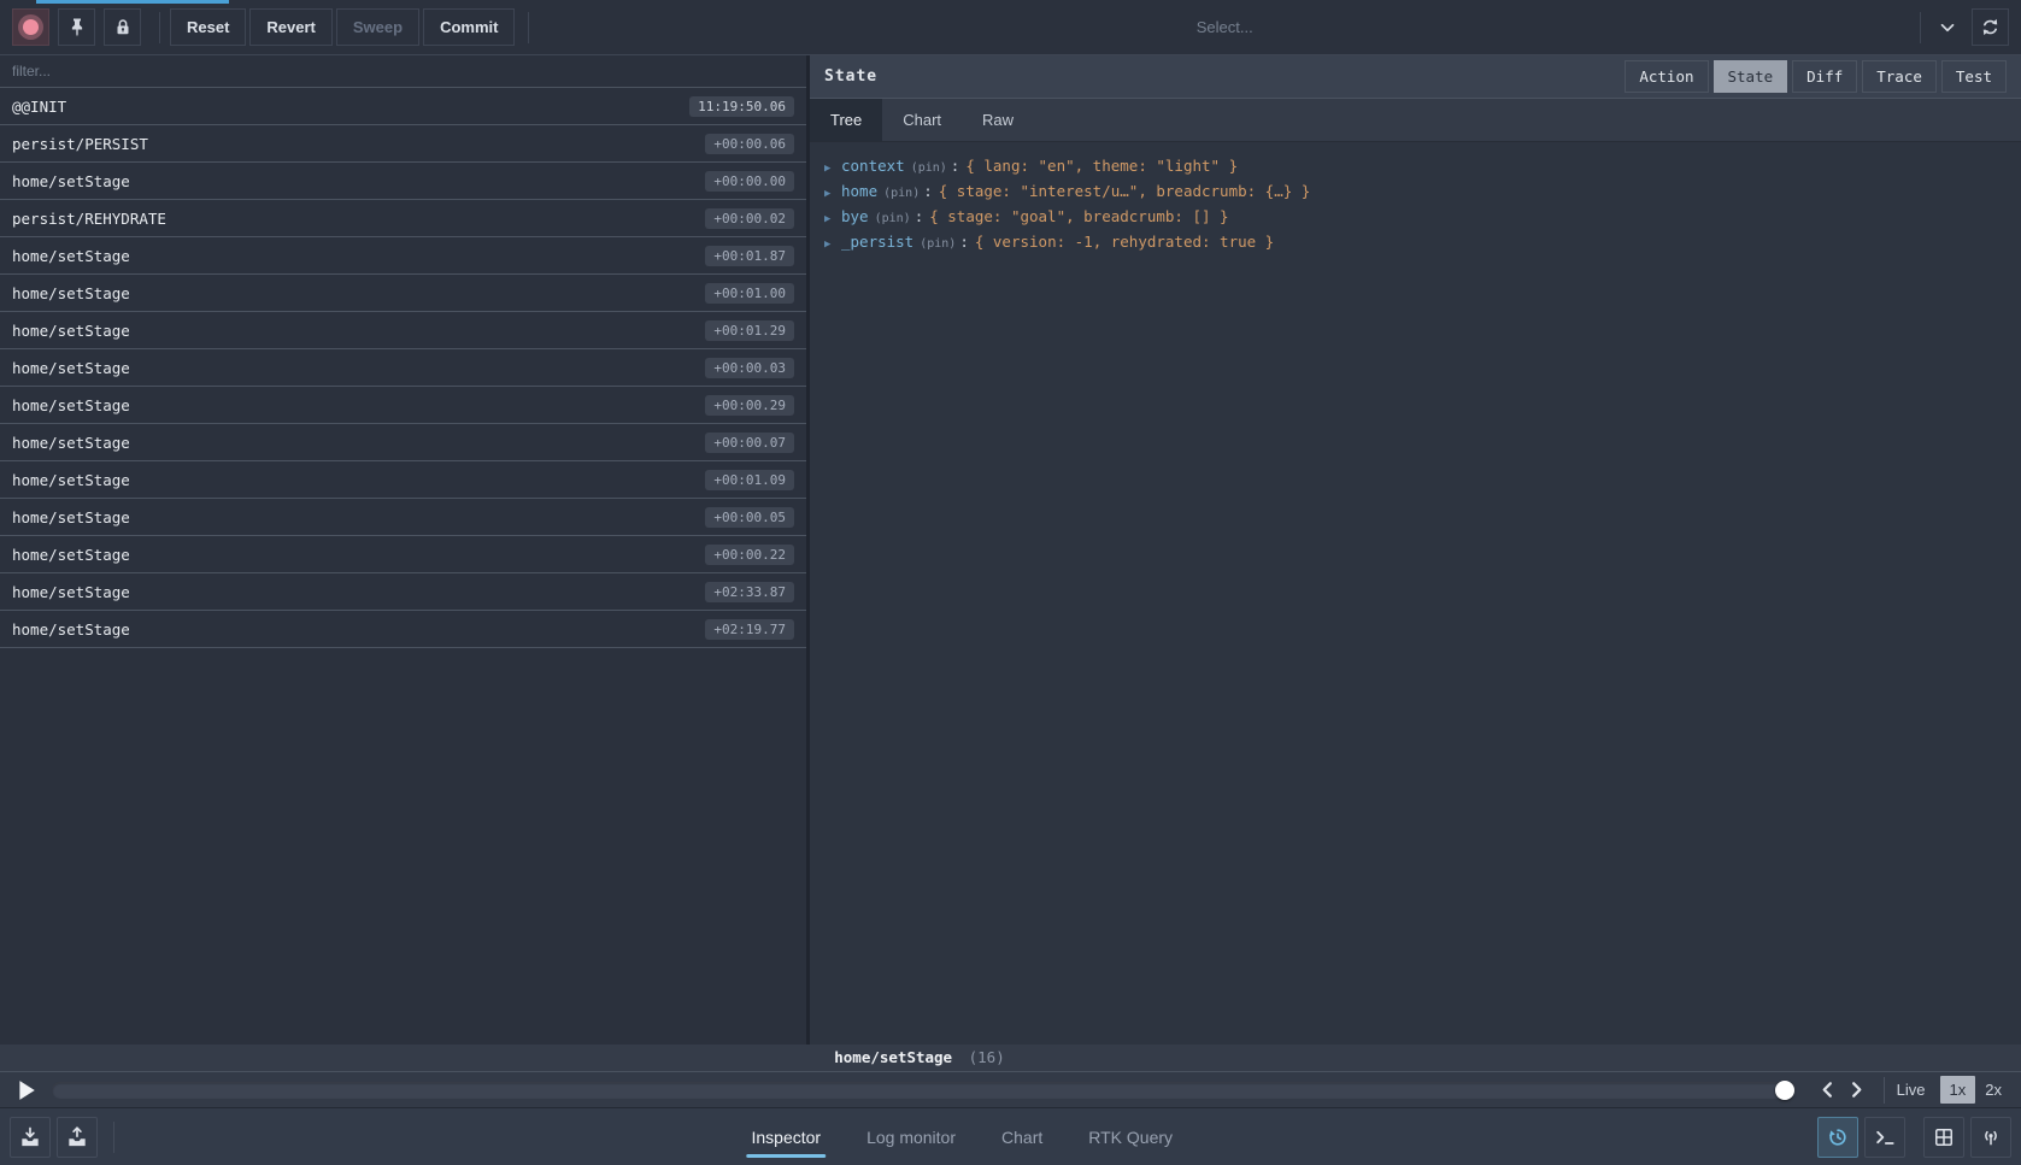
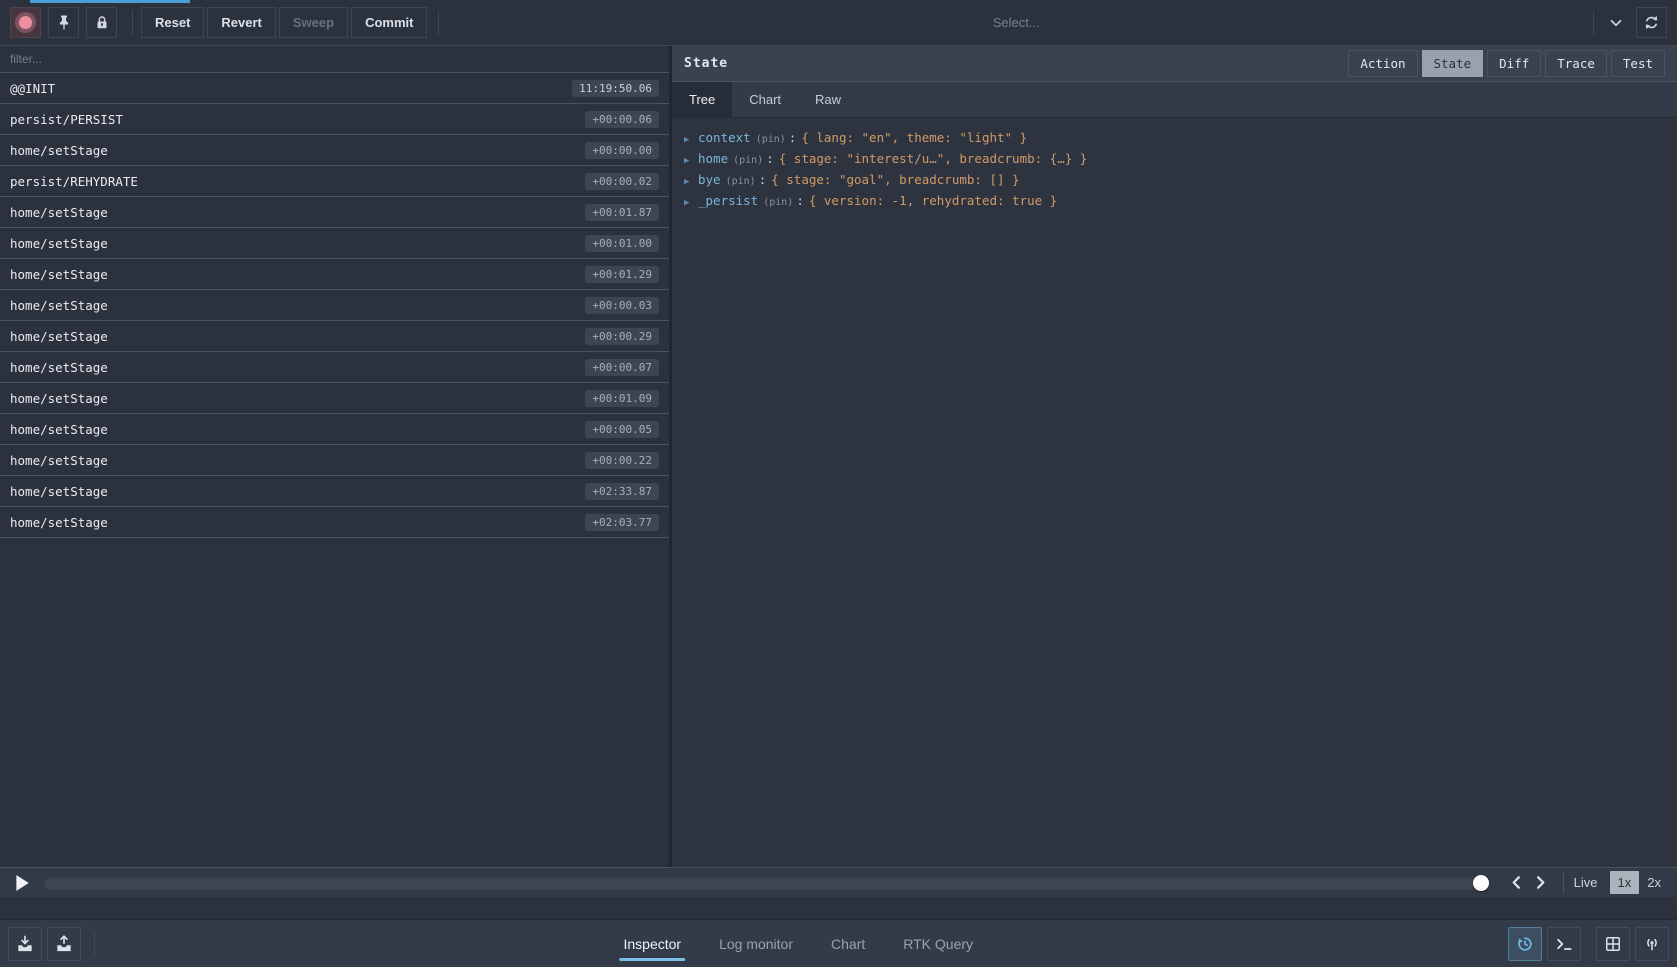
  Reset
  Revert
  Sweep
  Commit
  Select...
  filter...
  @@INIT
  11:19:50.06
  persist/PERSIST
  +00:00.06
  home/setStage
  +00:00.00
  persist/REHYDRATE
  +00:00.02
  home/setStage
  +00:01.87
  home/setStage
  +00:01.00
  home/setStage
  +00:01.29
  home/setStage
  +00:00.03
  home/setStage
  +00:00.29
  home/setStage
  +00:00.07
  home/setStage
  +00:01.09
  home/setStage
  +00:00.05
  home/setStage
  +00:00.22
  home/setStage
  +02:33.87
  home/setStage
- +02:19.77
+ +02:03.77
  State
  Action
  State
  Diff
  Trace
  Test
  Tree
  Chart
  Raw
  ▶
  context
  (pin)
  :
  { lang: "en", theme: "light" }
  ▶
  home
  (pin)
  :
  { stage: "interest/u…", breadcrumb: {…} }
  ▶
  bye
  (pin)
  :
  { stage: "goal", breadcrumb: [] }
  ▶
  _persist
  (pin)
  :
  { version: -1, rehydrated: true }
- home/setStage (16)
  Live
  1x
  2x
  Inspector
  Log monitor
  Chart
  RTK Query
